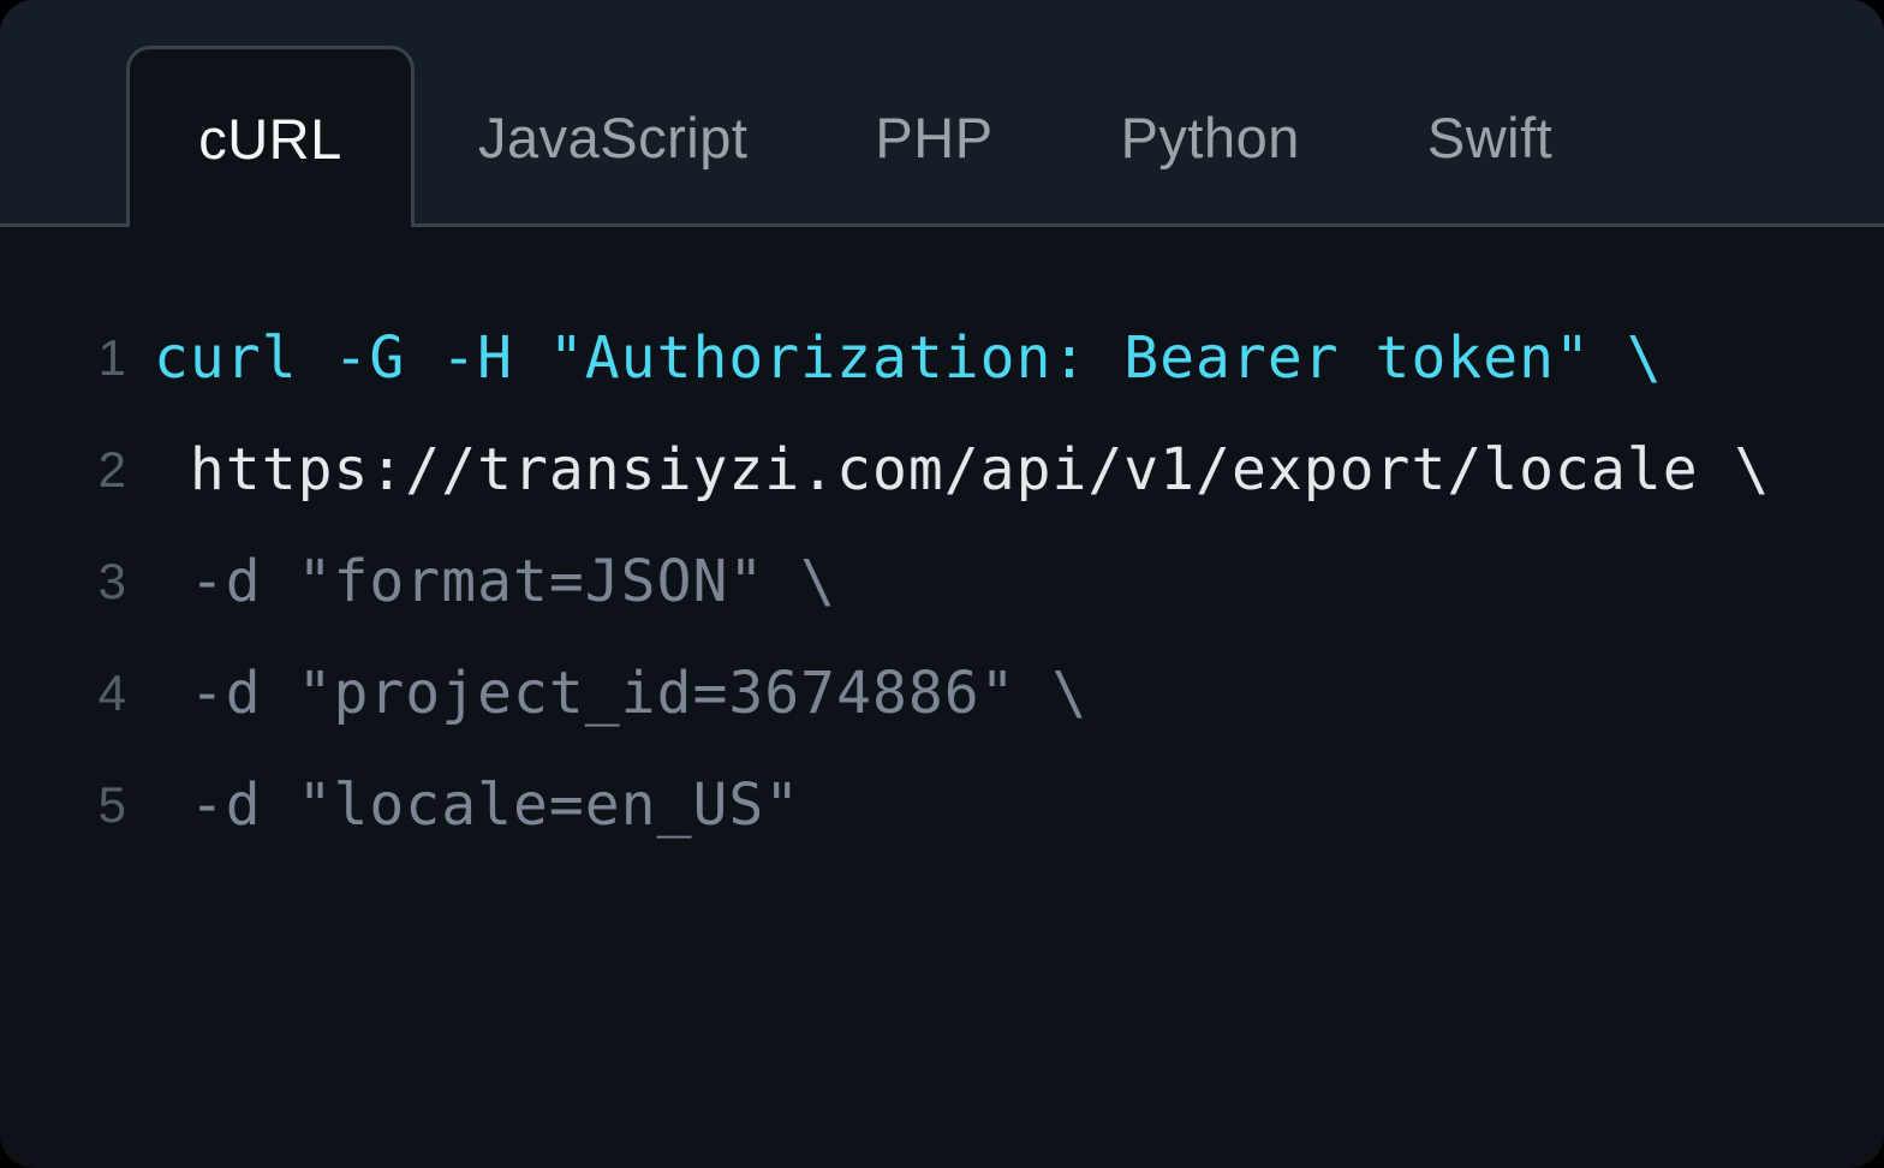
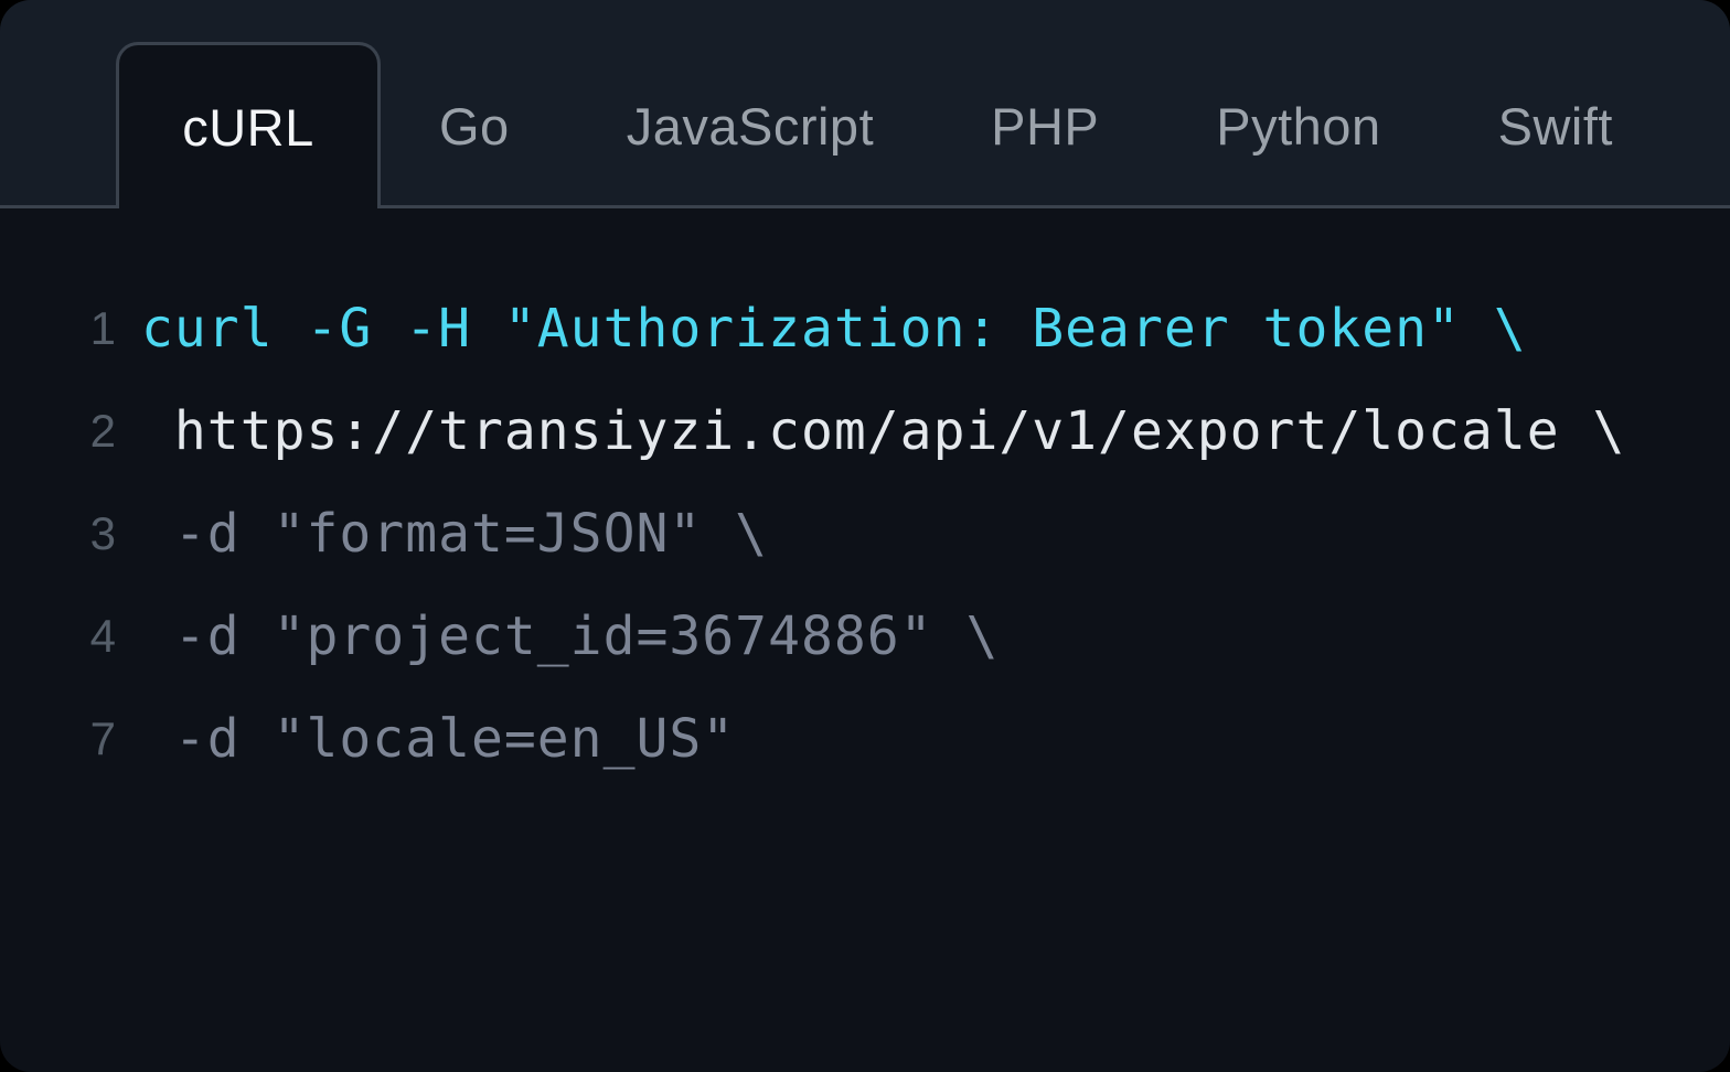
  cURL
+ Go
  JavaScript
  PHP
  Python
  Swift
  1
  curl -G -H "Authorization: Bearer token" \
  2
  https://transiyzi.com/api/v1/export/locale \
  3
  -d "format=JSON" \
  4
  -d "project_id=3674886" \
- 5
+ 7
  -d "locale=en_US"
